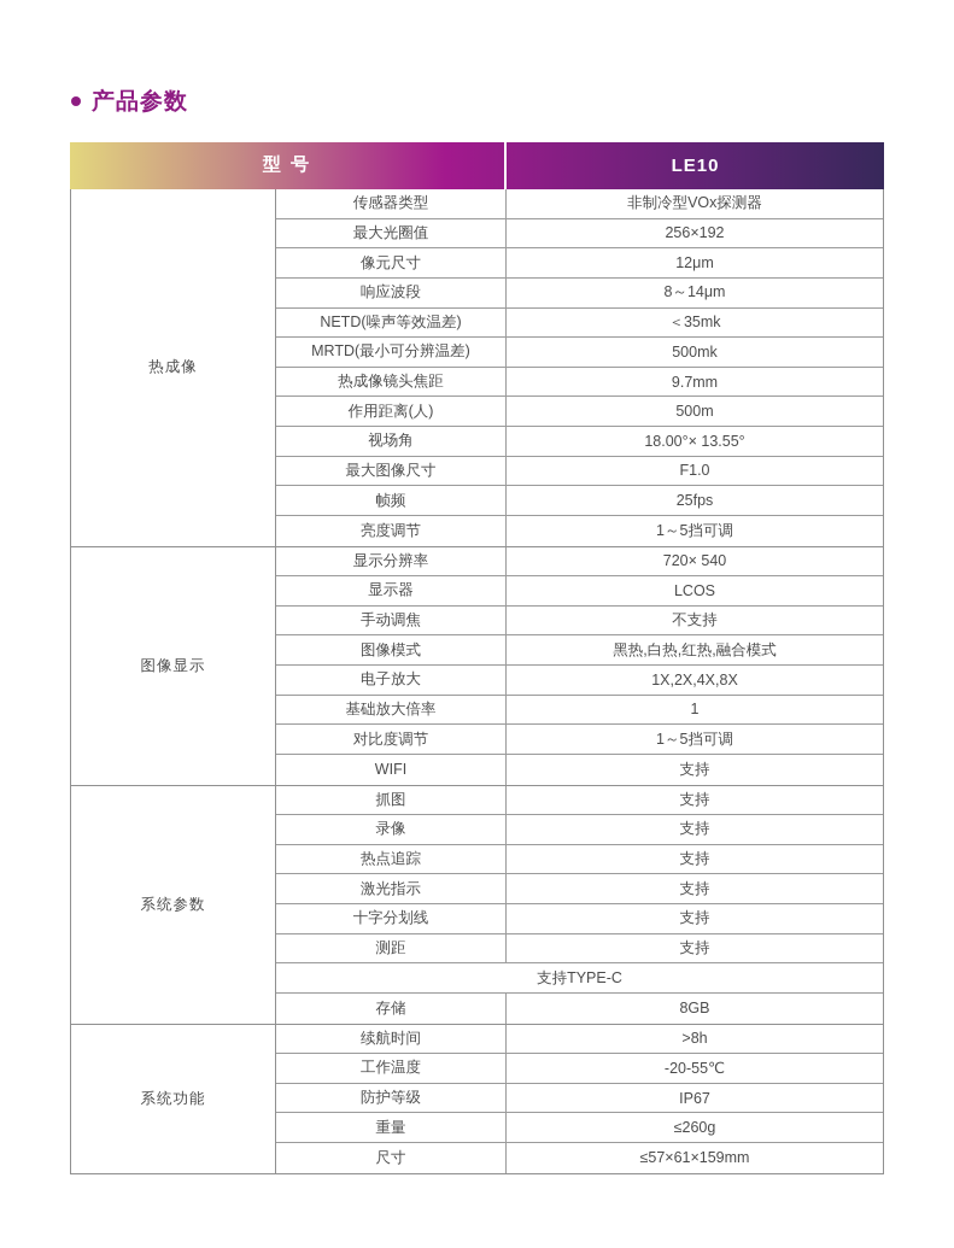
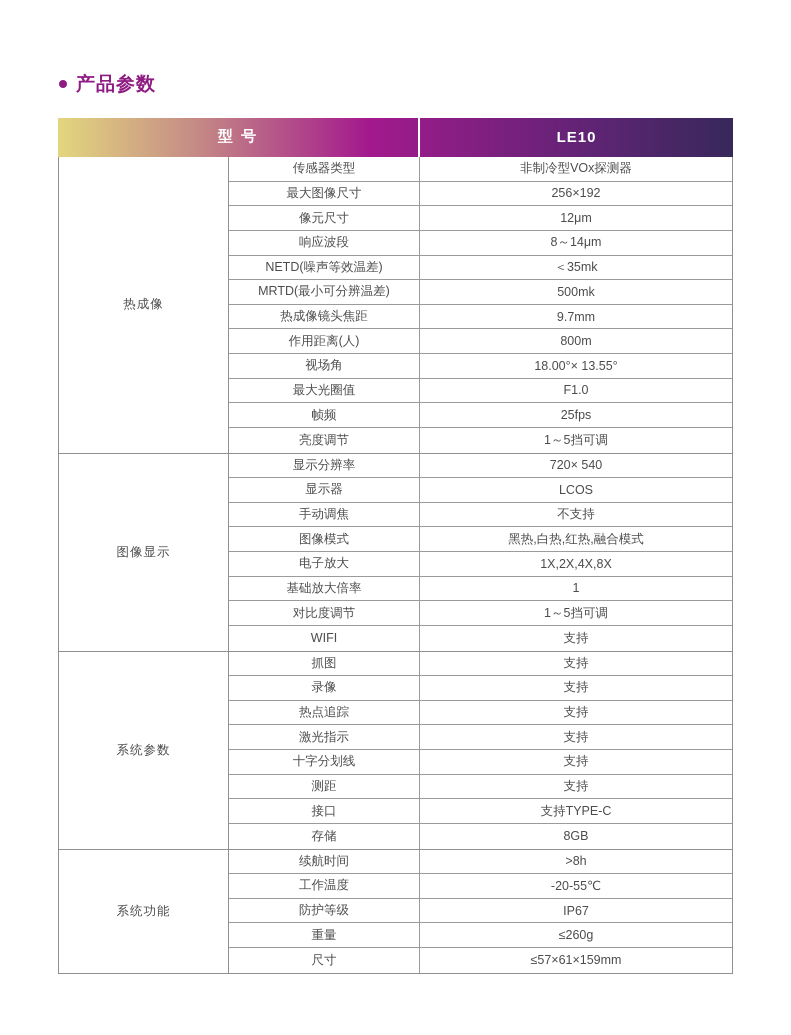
  产品参数
  型 号
  LE10
  热成像
  传感器类型
  非制冷型VOx探测器
- 最大光圈值
+ 最大图像尺寸
  256×192
  像元尺寸
  12μm
  响应波段
  8～14μm
  NETD(噪声等效温差)
  ＜35mk
  MRTD(最小可分辨温差)
  500mk
  热成像镜头焦距
  9.7mm
  作用距离(人)
- 500m
+ 800m
  视场角
  18.00°× 13.55°
- 最大图像尺寸
+ 最大光圈值
  F1.0
  帧频
  25fps
  亮度调节
  1～5挡可调
  图像显示
  显示分辨率
  720× 540
  显示器
  LCOS
  手动调焦
  不支持
  图像模式
  黑热,白热,红热,融合模式
  电子放大
  1X,2X,4X,8X
  基础放大倍率
  1
  对比度调节
  1～5挡可调
  WIFI
  支持
  系统参数
  抓图
  支持
  录像
  支持
  热点追踪
  支持
  激光指示
  支持
  十字分划线
  支持
  测距
  支持
+ 接口
  支持TYPE-C
  存储
  8GB
  系统功能
  续航时间
  >8h
  工作温度
  -20-55℃
  防护等级
  IP67
  重量
  ≤260g
  尺寸
  ≤57×61×159mm
